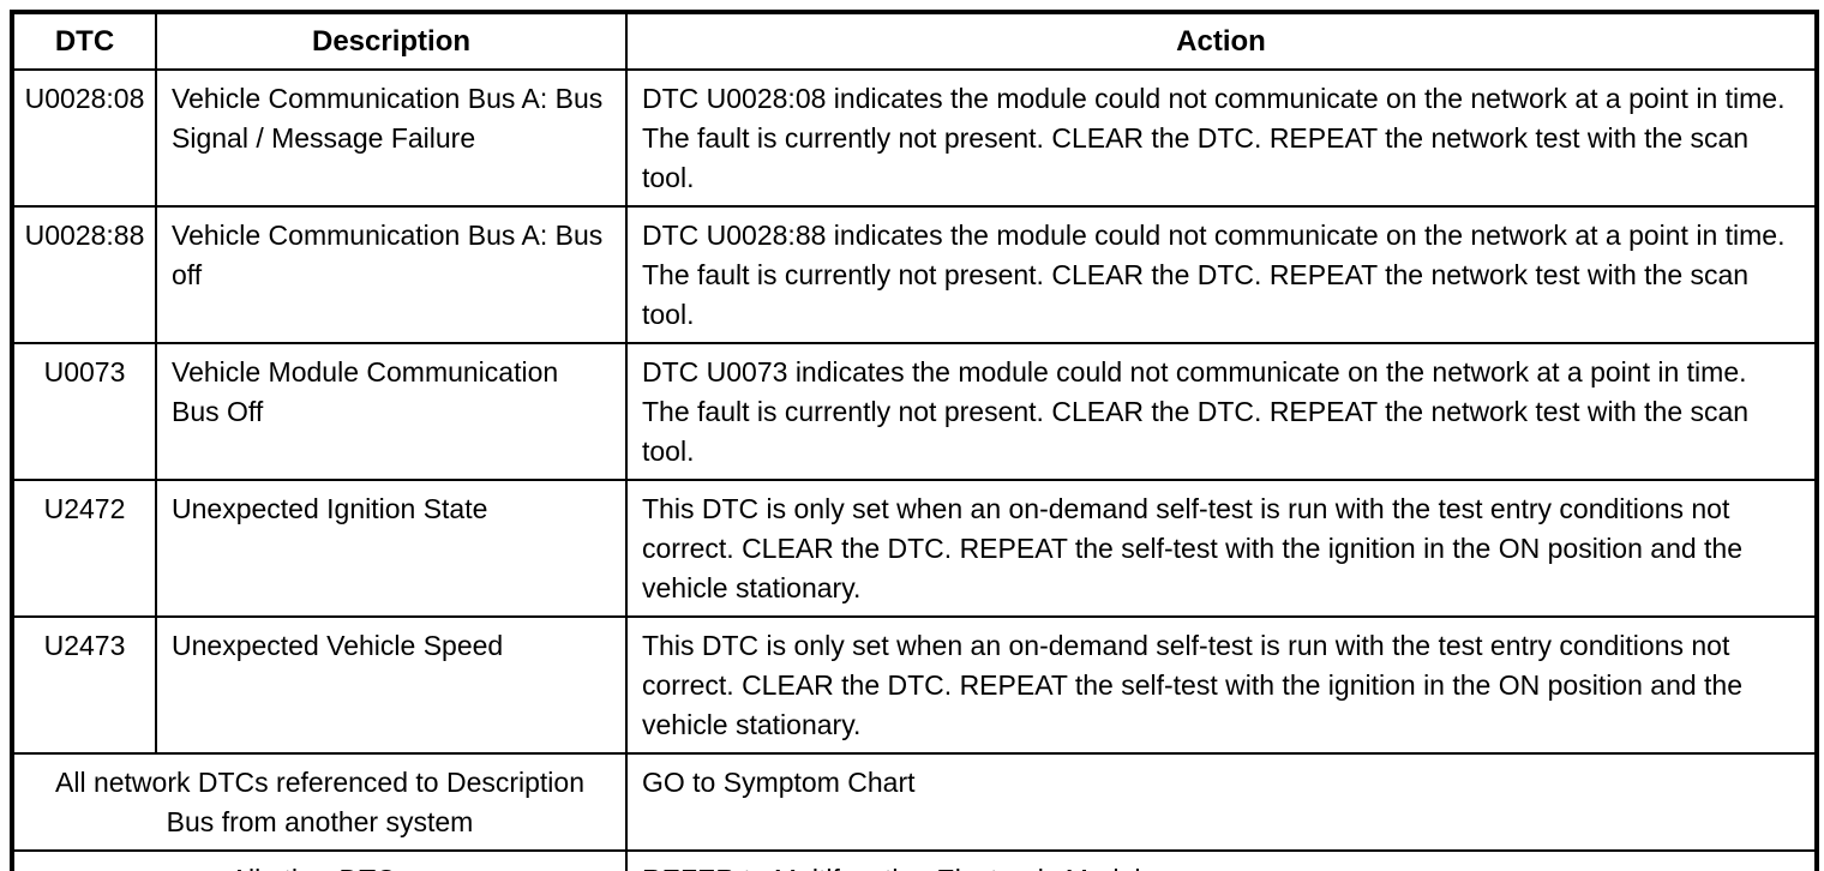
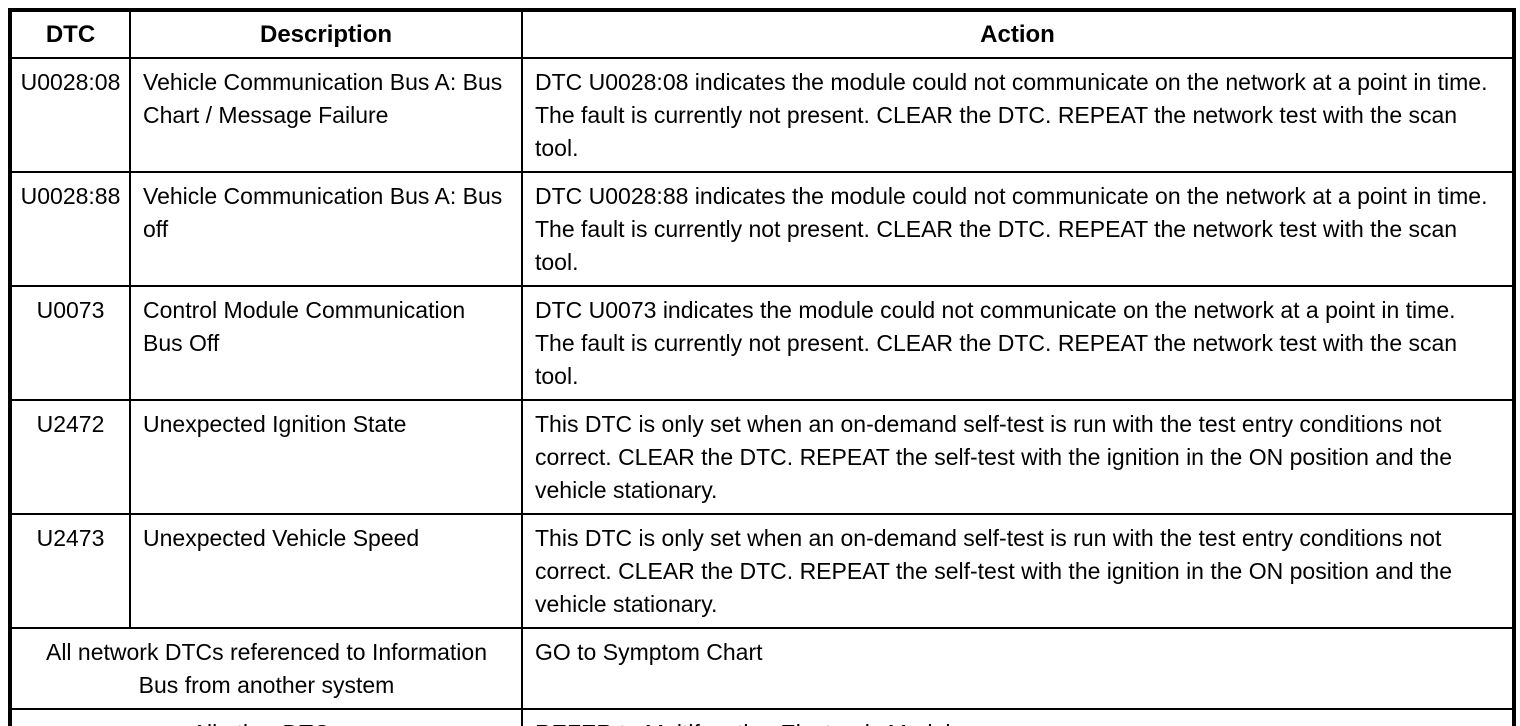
  DTC	Description	Action
- U0028:08	Vehicle Communication Bus A: Bus Signal / Message Failure	DTC U0028:08 indicates the module could not communicate on the network at a point in time. The fault is currently not present. CLEAR the DTC. REPEAT the network test with the scan tool.
+ U0028:08	Vehicle Communication Bus A: Bus Chart / Message Failure	DTC U0028:08 indicates the module could not communicate on the network at a point in time. The fault is currently not present. CLEAR the DTC. REPEAT the network test with the scan tool.
  U0028:88	Vehicle Communication Bus A: Bus off	DTC U0028:88 indicates the module could not communicate on the network at a point in time. The fault is currently not present. CLEAR the DTC. REPEAT the network test with the scan tool.
- U0073	Vehicle Module Communication Bus Off	DTC U0073 indicates the module could not communicate on the network at a point in time. The fault is currently not present. CLEAR the DTC. REPEAT the network test with the scan tool.
+ U0073	Control Module Communication Bus Off	DTC U0073 indicates the module could not communicate on the network at a point in time. The fault is currently not present. CLEAR the DTC. REPEAT the network test with the scan tool.
  U2472	Unexpected Ignition State	This DTC is only set when an on-demand self-test is run with the test entry conditions not correct. CLEAR the DTC. REPEAT the self-test with the ignition in the ON position and the vehicle stationary.
  U2473	Unexpected Vehicle Speed	This DTC is only set when an on-demand self-test is run with the test entry conditions not correct. CLEAR the DTC. REPEAT the self-test with the ignition in the ON position and the vehicle stationary.
- All network DTCs referenced to Description Bus from another system	GO to Symptom Chart
+ All network DTCs referenced to Information Bus from another system	GO to Symptom Chart
